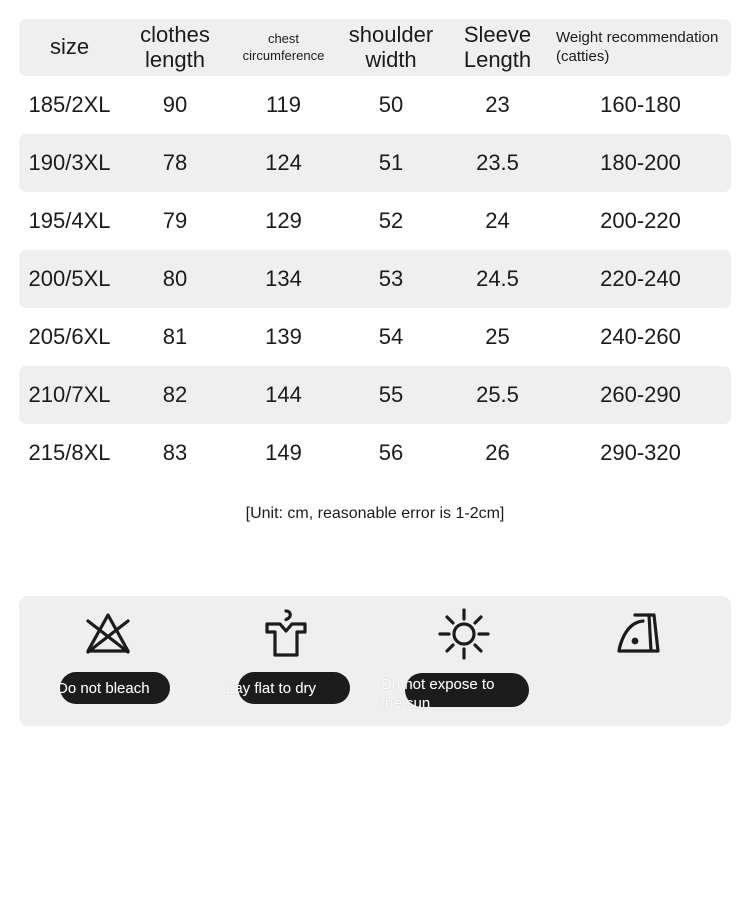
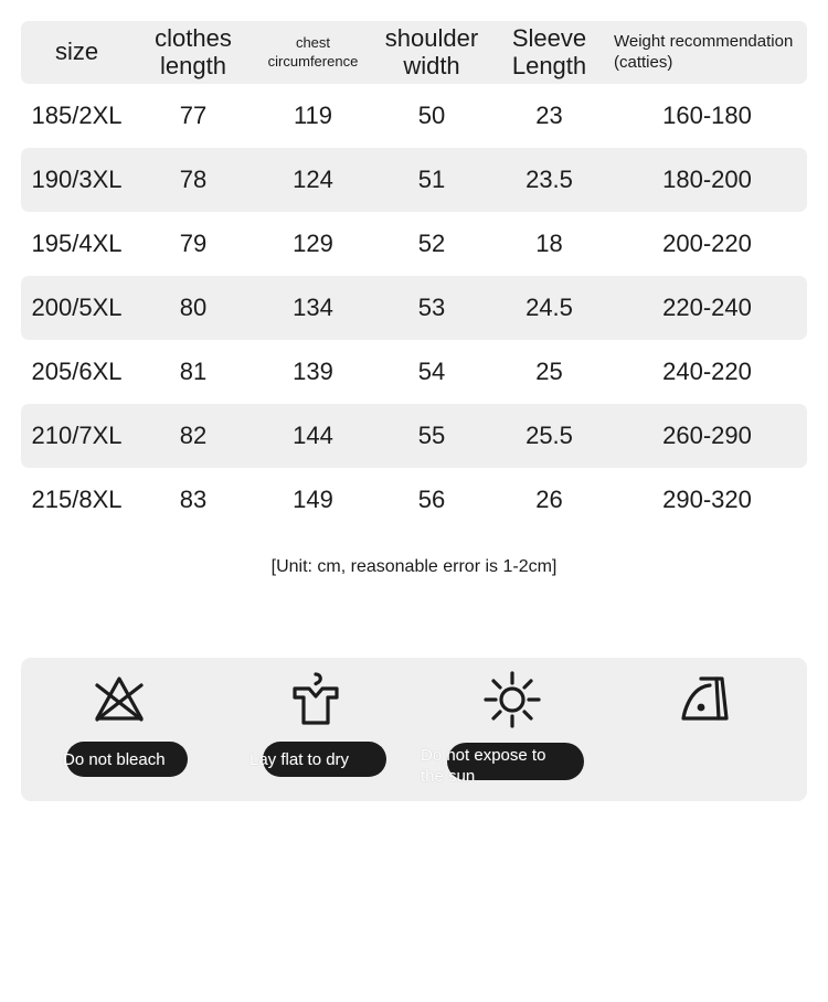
  size	clothes length	chest circumference	shoulder width	Sleeve Length	Weight recommendation (catties)
- 185/2XL	90	119	50	23	160-180
+ 185/2XL	77	119	50	23	160-180
  190/3XL	78	124	51	23.5	180-200
- 195/4XL	79	129	52	24	200-220
+ 195/4XL	79	129	52	18	200-220
  200/5XL	80	134	53	24.5	220-240
- 205/6XL	81	139	54	25	240-260
+ 205/6XL	81	139	54	25	240-220
  210/7XL	82	144	55	25.5	260-290
  215/8XL	83	149	56	26	290-320
  [Unit: cm, reasonable error is 1-2cm]
  Do not bleach
  Lay flat to dry
  Do not expose to
  the sun
